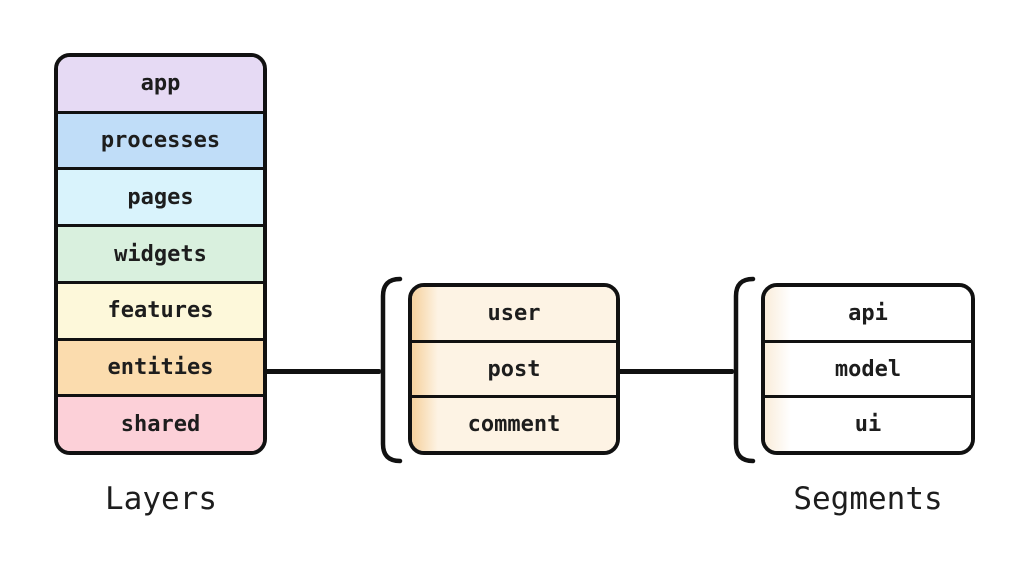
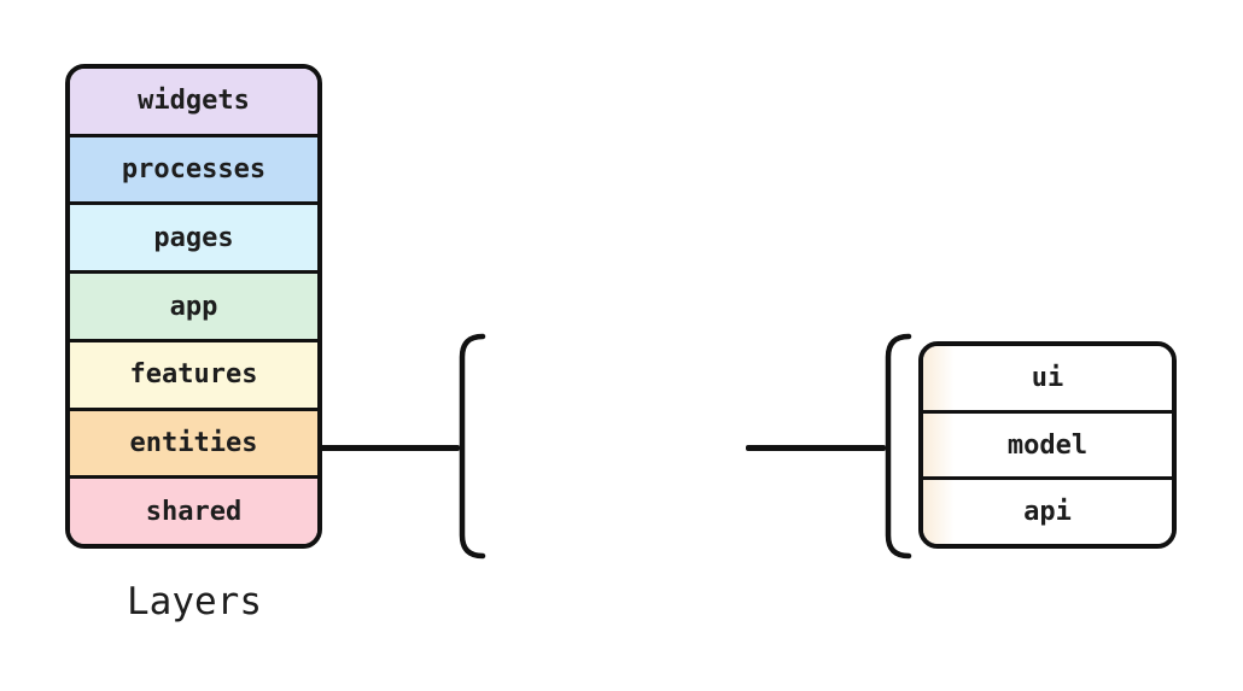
- app
+ widgets
  processes
  pages
- widgets
+ app
  features
  entities
  shared
- user
- post
- comment
- api
+ ui
  model
- ui
+ api
  Layers
- Segments
